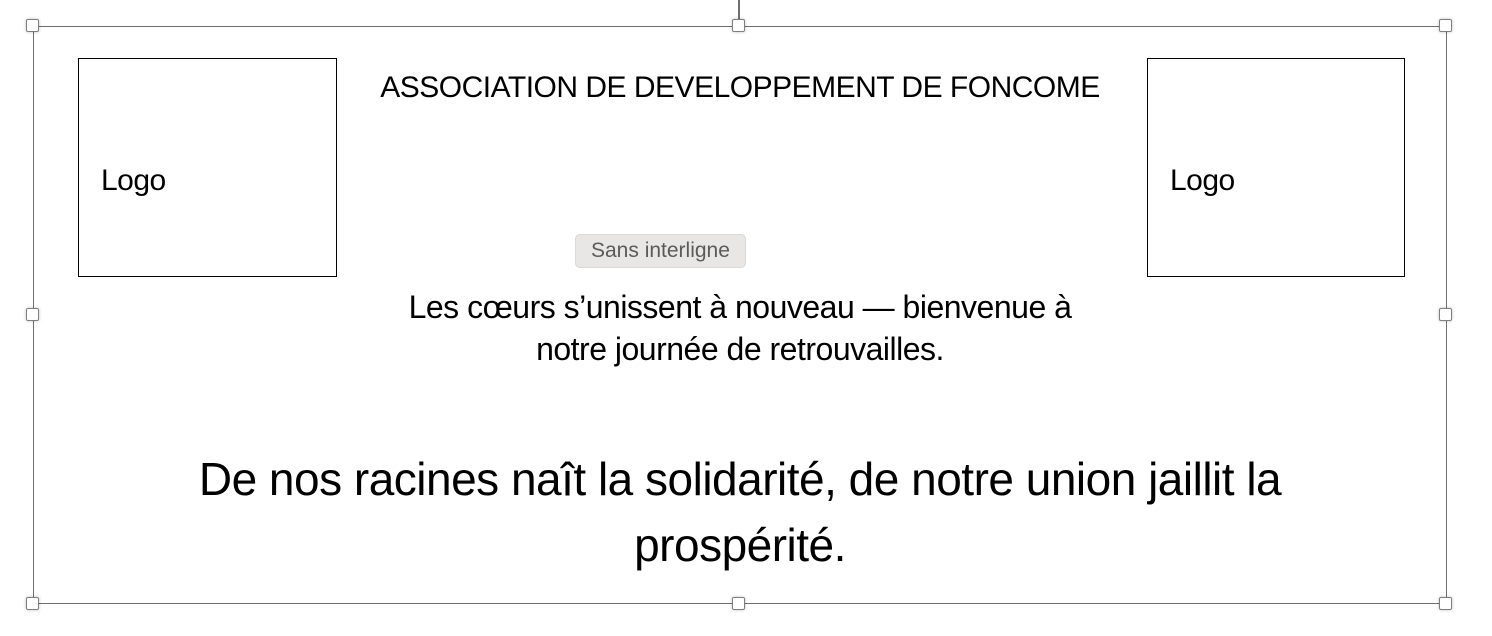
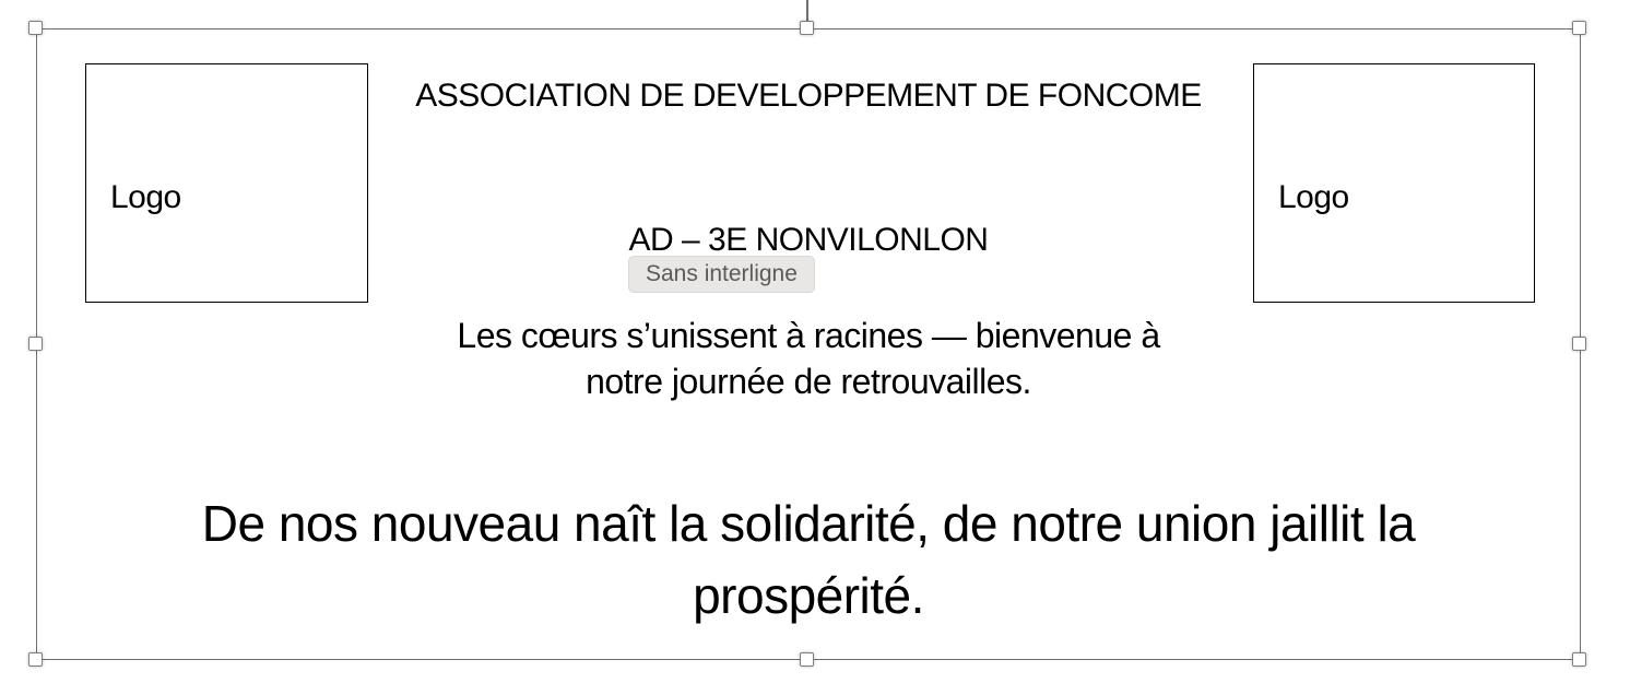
  Logo
  Logo
  ASSOCIATION DE DEVELOPPEMENT DE FONCOME
+ AD – 3E NONVILONLON
- Les cœurs s’unissent à nouveau — bienvenue à notre journée de retrouvailles.
+ Les cœurs s’unissent à racines — bienvenue à notre journée de retrouvailles.
- De nos racines naît la solidarité, de notre union jaillit la prospérité.
+ De nos nouveau naît la solidarité, de notre union jaillit la prospérité.
  Sans interligne
